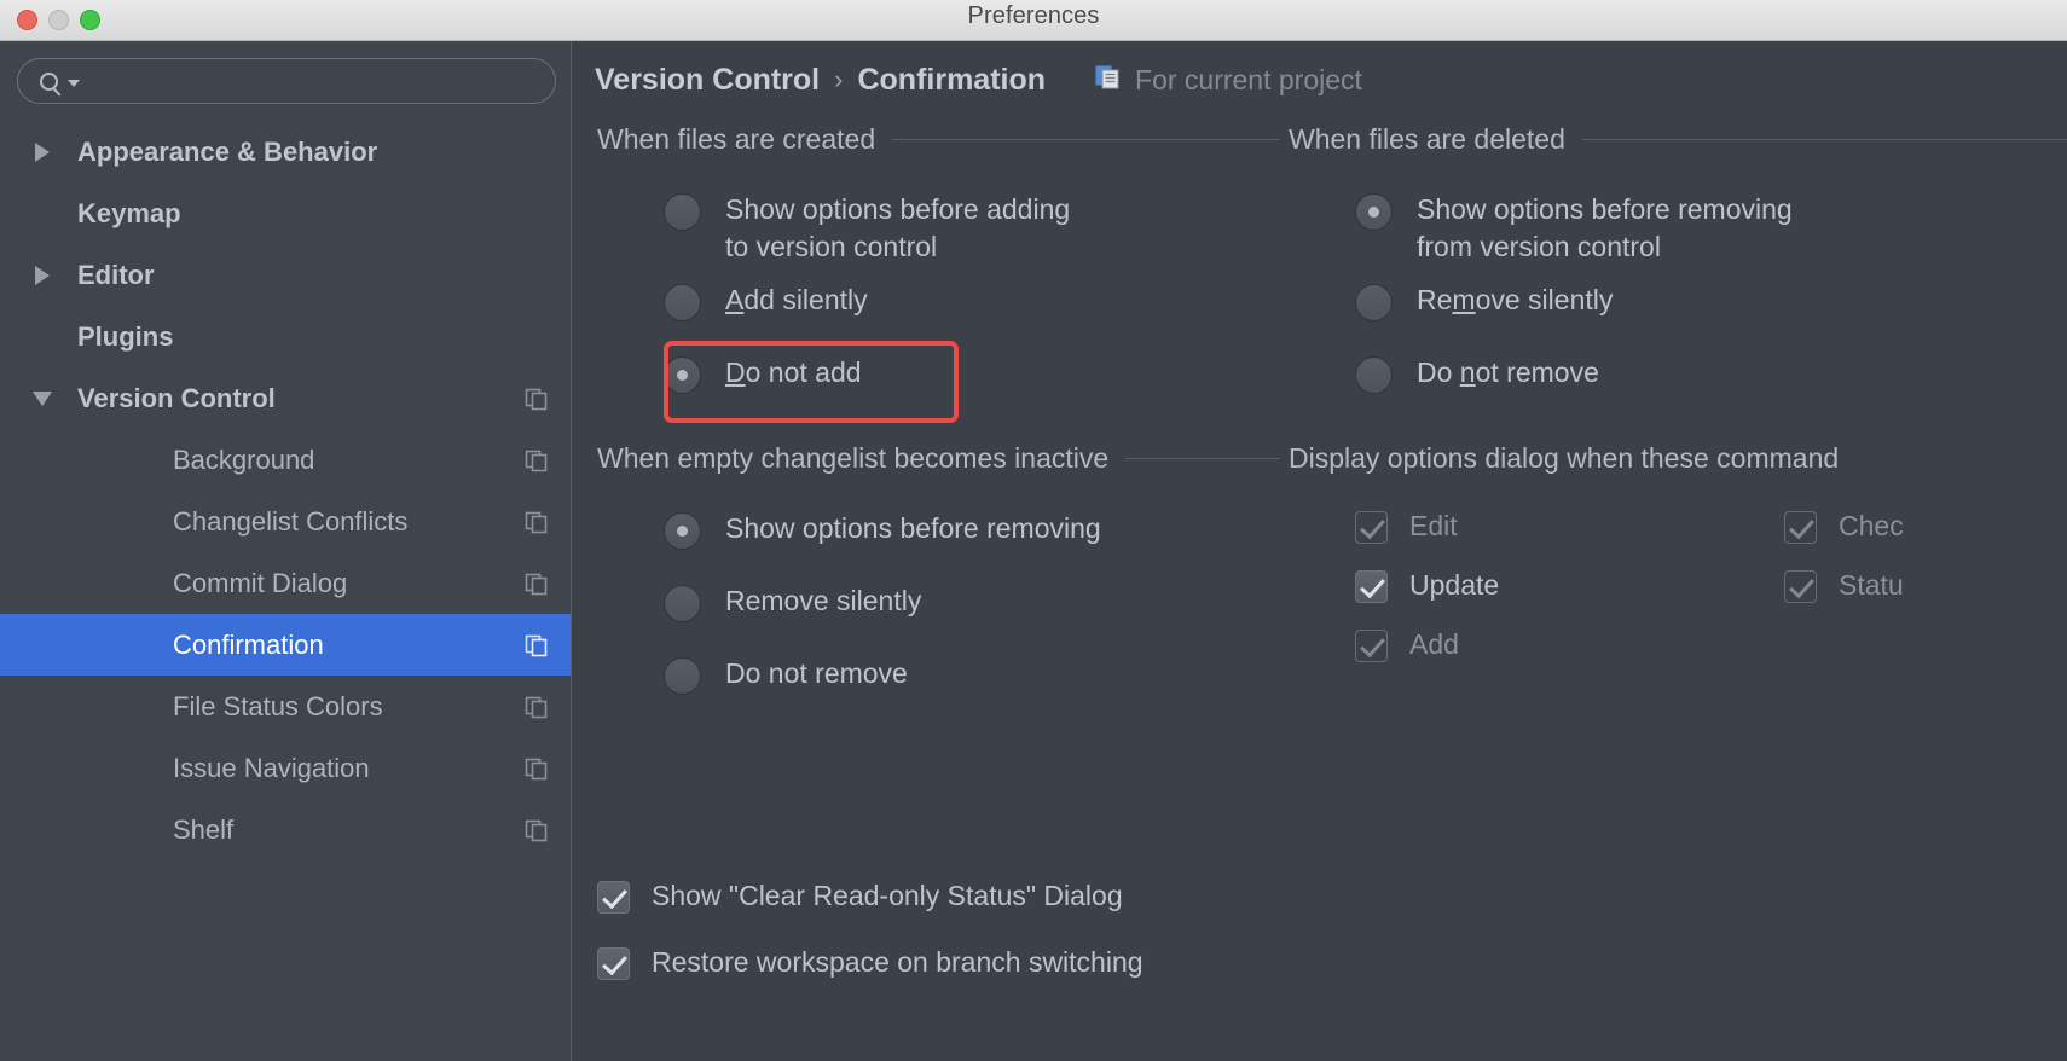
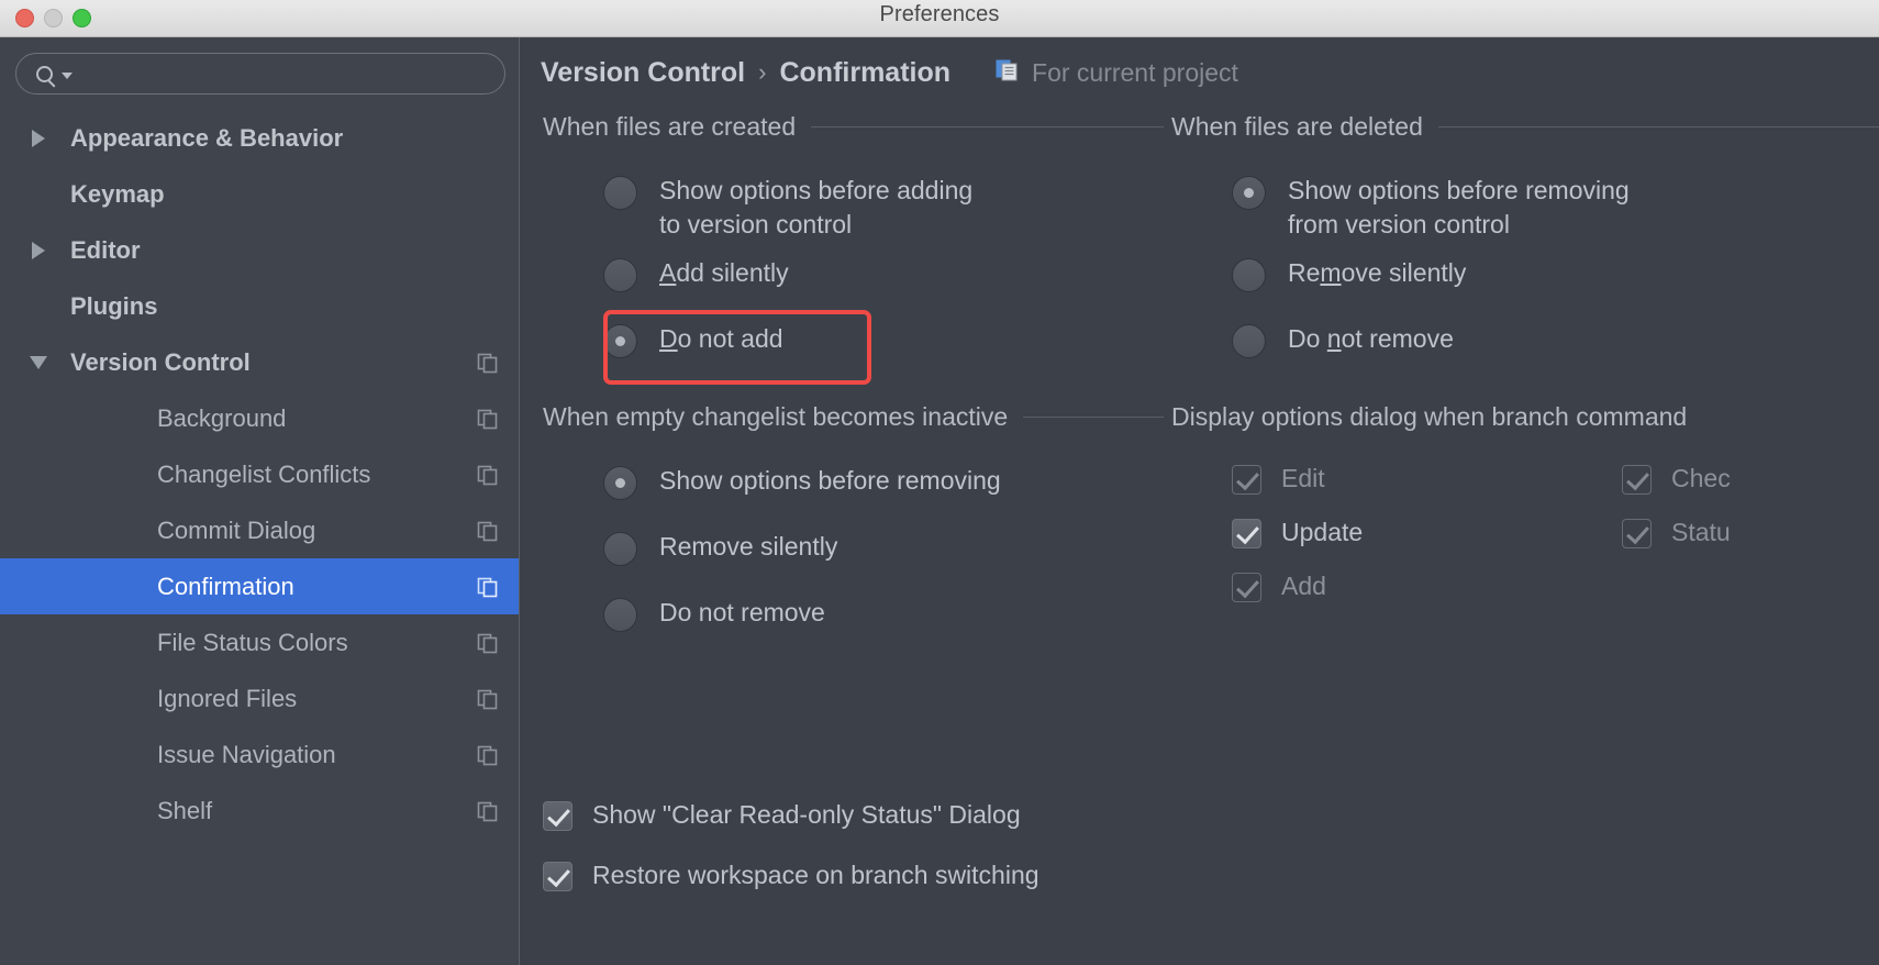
  Preferences
  Appearance & Behavior
  Keymap
  Editor
  Plugins
  Version Control
  Background
  Changelist Conflicts
  Commit Dialog
  Confirmation
  File Status Colors
+ Ignored Files
  Issue Navigation
  Shelf
  Version Control
  ›
  Confirmation
  For current project
  When files are created
  Show options before adding
  to version control
  Add silently
  Do not add
  When empty changelist becomes inactive
  Show options before removing
  Remove silently
  Do not remove
  When files are deleted
  Show options before removing
  from version control
  Remove silently
  Do not remove
- Display options dialog when these command
+ Display options dialog when branch command
  Edit
  Update
  Add
  Chec
  Statu
  Show "Clear Read-only Status" Dialog
  Restore workspace on branch switching
